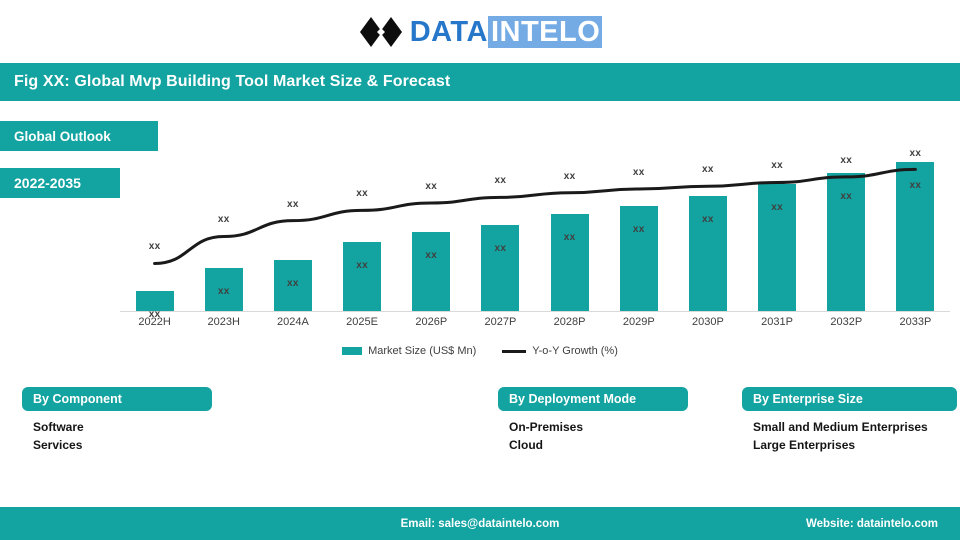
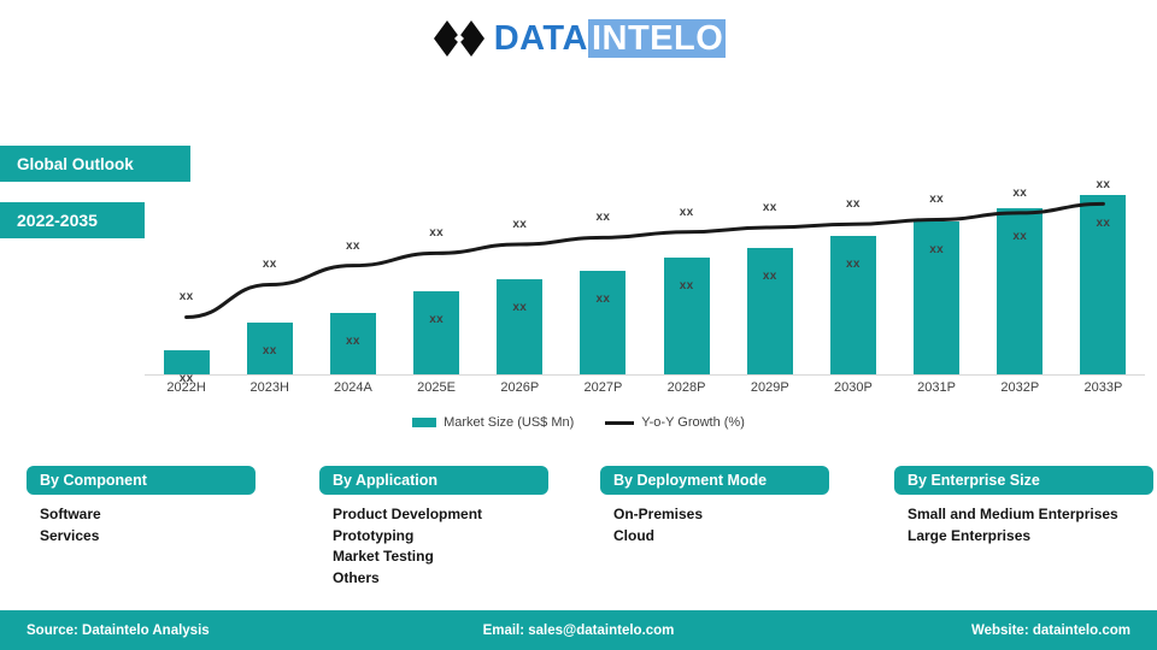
  DATA
  INTELO
- Fig XX: Global Mvp Building Tool Market Size & Forecast
  Global Outlook
  2022-2035
  xx
  xx
  xx
  xx
  xx
  xx
  xx
  xx
  xx
  xx
  xx
  xx
  xx
  xx
  xx
  xx
  xx
  xx
  xx
  xx
  xx
  xx
  xx
  xx
  2022H
  2023H
  2024A
  2025E
  2026P
  2027P
  2028P
  2029P
  2030P
  2031P
  2032P
  2033P
  Market Size (US$ Mn)
  Y-o-Y Growth (%)
  By Component
  Software
  Services
+ By Application
+ Product Development
+ Prototyping
+ Market Testing
+ Others
  By Deployment Mode
  On-Premises
  Cloud
  By Enterprise Size
  Small and Medium Enterprises
  Large Enterprises
+ Source: Dataintelo Analysis
  Email: sales@dataintelo.com
  Website: dataintelo.com
